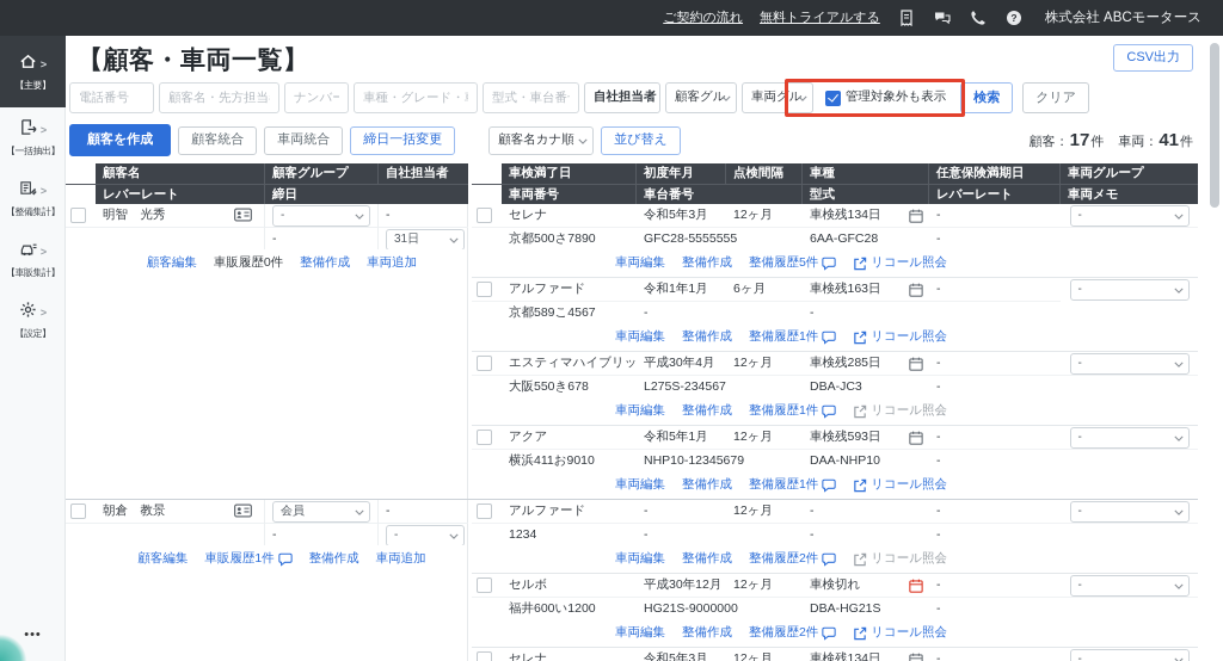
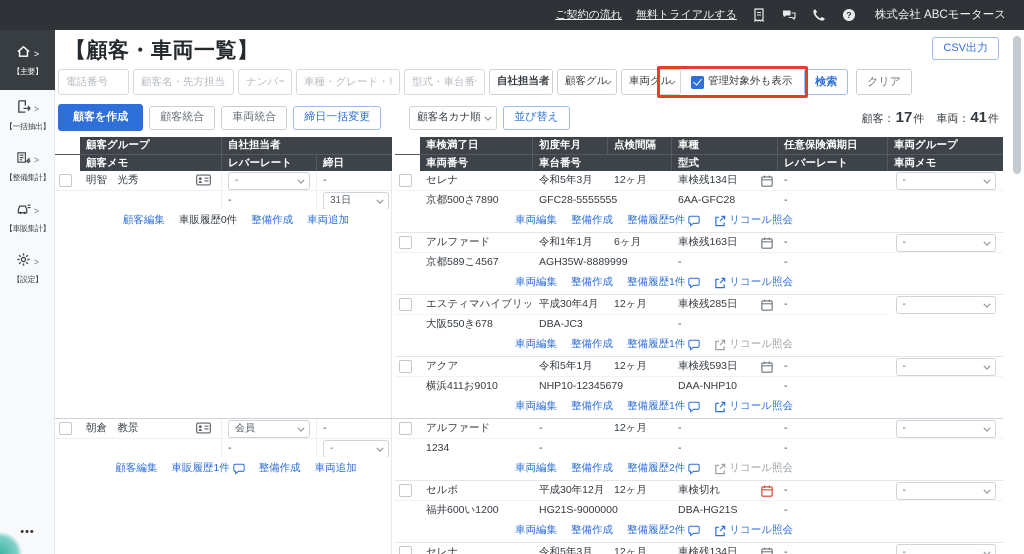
  ご契約の流れ
  無料トライアルする
  ?
  株式会社 ABCモータース
  >
  【主要】
  >
  【一括抽出】
  >
  【整備集計】
  >
  【車販集計】
  >
  【設定】
  •••
  【顧客・車両一覧】
  CSV出力
  電話番号
  顧客名・先方担当
  ナンバー
  車種・グレード・
  型式・車台番
  自社担当者
  顧客グル
  車両グル
  管理対象外も表示
  検索
  クリア
  顧客を作成
  顧客統合
  車両統合
  締日一括変更
  顧客名カナ順
  並び替え
  顧客：
  17
  件
  車両：
  41
  件
- 顧客名
  顧客グループ
  自社担当者
+ 顧客メモ
  レバーレート
  締日
  車検満了日
  初度年月
  点検間隔
  車種
  任意保険満期日
  車両グループ
  車両番号
  車台番号
  型式
  レバーレート
  車両メモ
  明智 光秀
  -
  -
  -
  31日
  顧客編集
  車販履歴0件
  整備作成
  車両追加
  セレナ
  令和5年3月
  12ヶ月
  車検残134日
  -
  -
  京都500さ7890
  GFC28-5555555
  6AA-GFC28
  -
  車両編集
  整備作成
  整備履歴5件
  リコール照会
  アルファード
  令和1年1月
  6ヶ月
  車検残163日
  -
  -
  京都589こ4567
+ AGH35W-8889999
  -
  -
  車両編集
  整備作成
  整備履歴1件
  リコール照会
  エスティマハイブリッ
  平成30年4月
  12ヶ月
  車検残285日
  -
  -
  大阪550き678
- L275S-234567
  DBA-JC3
  -
  車両編集
  整備作成
  整備履歴1件
  リコール照会
  アクア
  令和5年1月
  12ヶ月
  車検残593日
  -
  -
  横浜411お9010
  NHP10-12345679
  DAA-NHP10
  -
  車両編集
  整備作成
  整備履歴1件
  リコール照会
  朝倉 教景
  会員
  -
  -
  -
  顧客編集
  車販履歴1件
  整備作成
  車両追加
  アルファード
  -
  12ヶ月
  -
  -
  -
  1234
  -
  -
  -
  車両編集
  整備作成
  整備履歴2件
  リコール照会
  セルボ
  平成30年12月
  12ヶ月
  車検切れ
  -
  -
  福井600い1200
  HG21S-9000000
  DBA-HG21S
  -
  車両編集
  整備作成
  整備履歴2件
  リコール照会
  セレナ
  令和5年3月
  12ヶ月
  車検残134日
  -
  -
